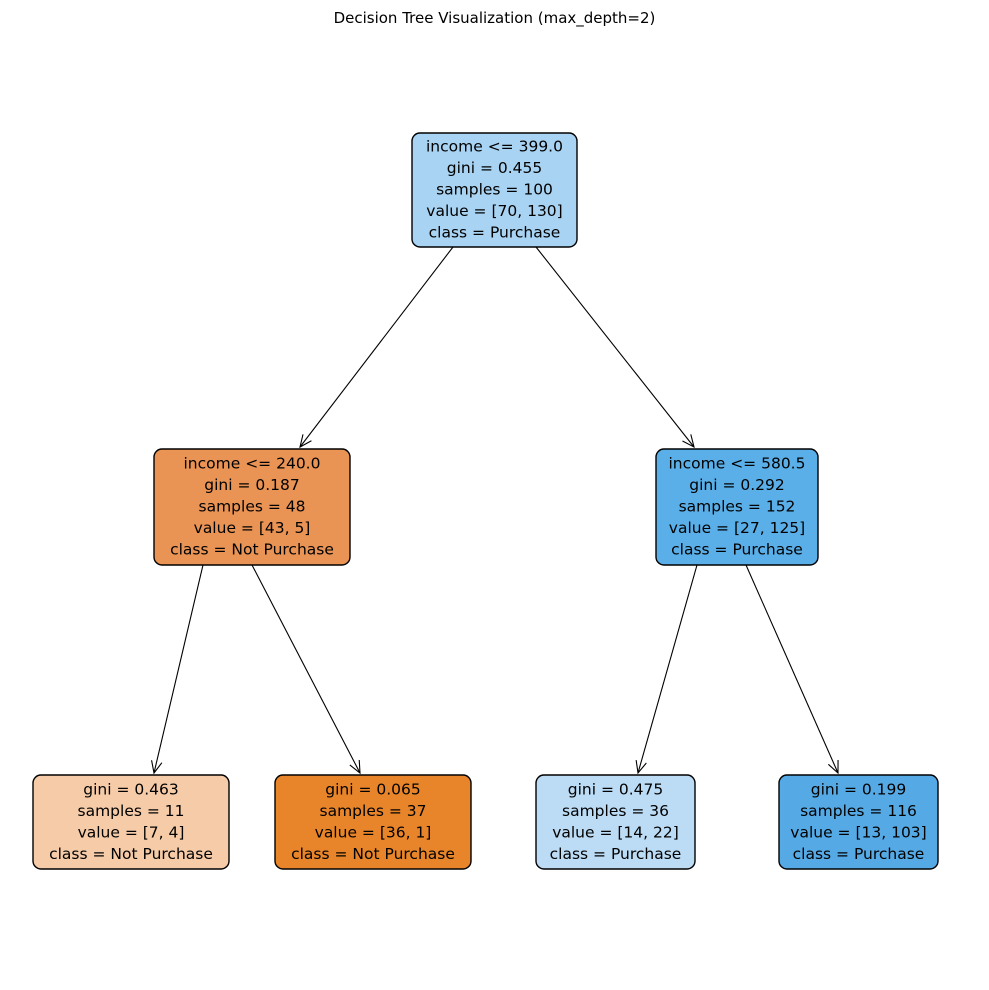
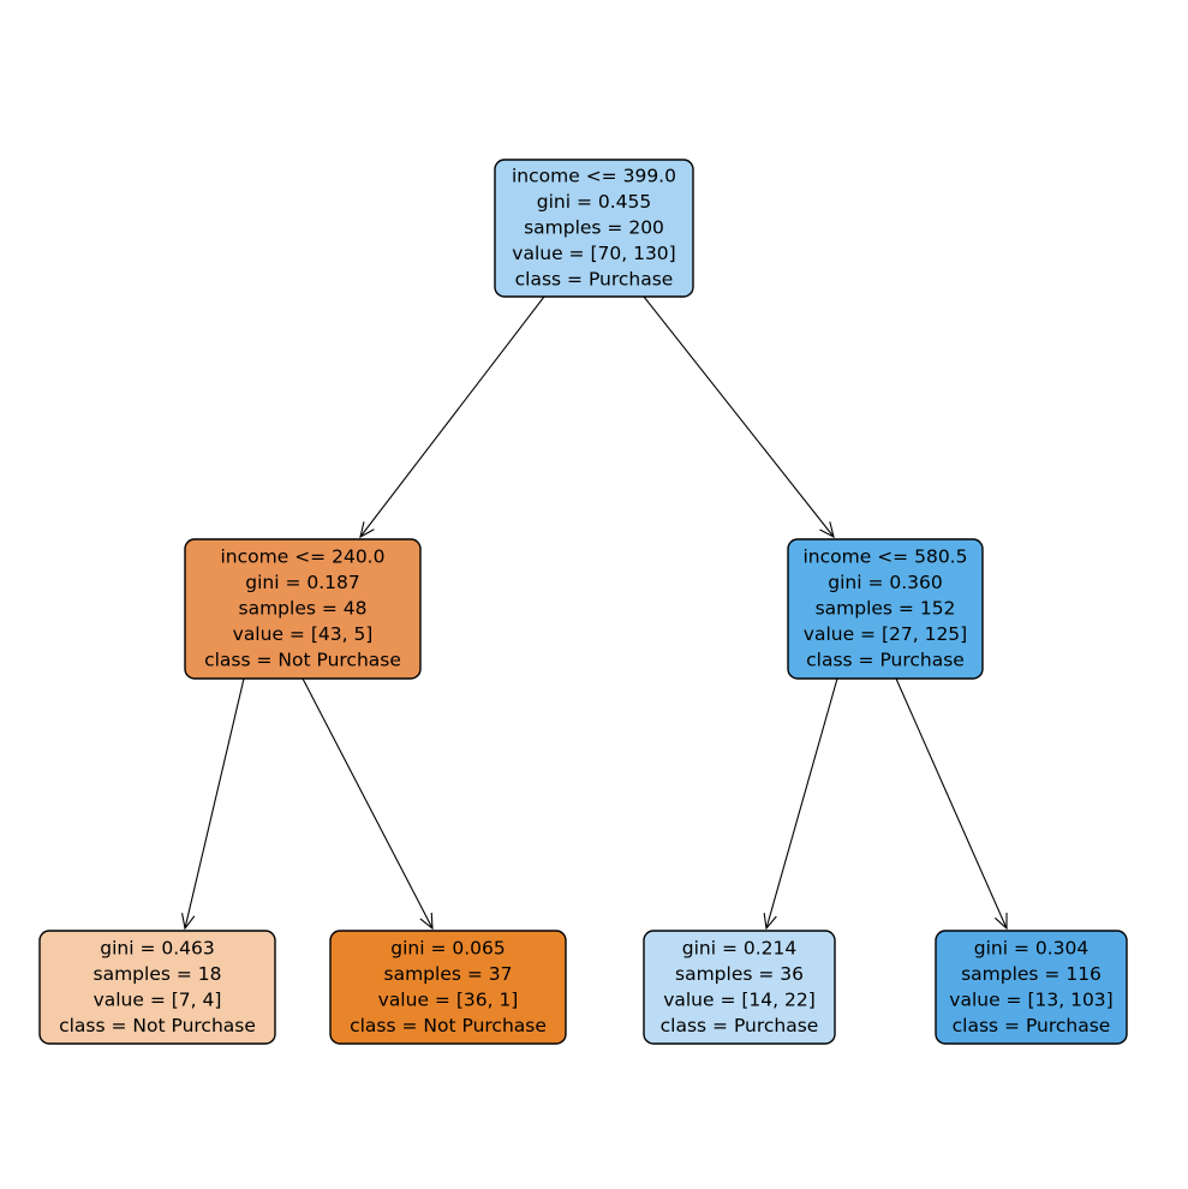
- Decision Tree Visualization (max_depth=2)
  income <= 399.0
  gini = 0.455
- samples = 100
+ samples = 200
  value = [70, 130]
  class = Purchase
  income <= 240.0
  gini = 0.187
  samples = 48
  value = [43, 5]
  class = Not Purchase
  income <= 580.5
- gini = 0.292
+ gini = 0.360
  samples = 152
  value = [27, 125]
  class = Purchase
  gini = 0.463
- samples = 11
+ samples = 18
  value = [7, 4]
  class = Not Purchase
  gini = 0.065
  samples = 37
  value = [36, 1]
  class = Not Purchase
- gini = 0.475
+ gini = 0.214
  samples = 36
  value = [14, 22]
  class = Purchase
- gini = 0.199
+ gini = 0.304
  samples = 116
  value = [13, 103]
  class = Purchase
